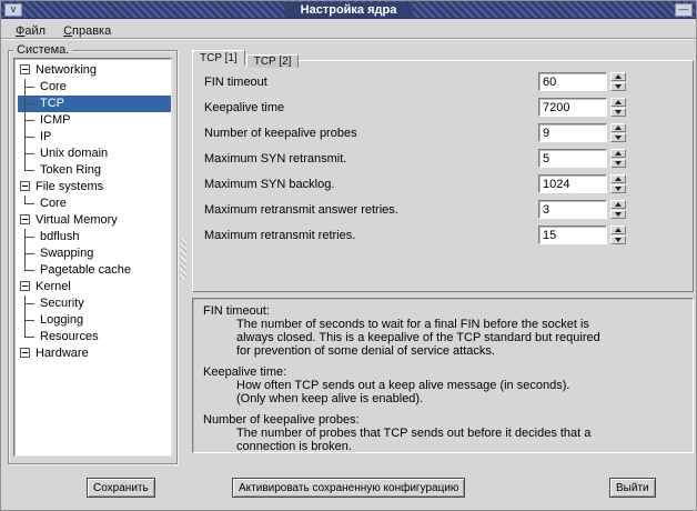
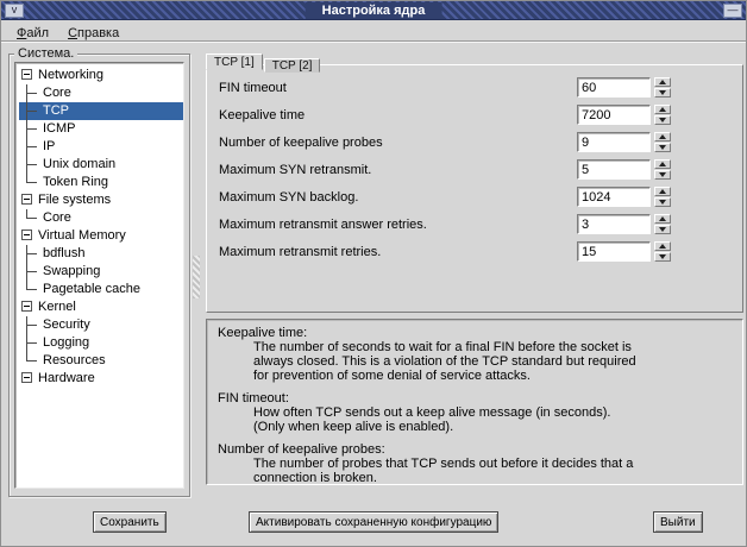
  v
  Настройка ядра
  —
  Файл Справка
  Система.
  Networking
  Core
  TCP
  ICMP
  IP
  Unix domain
  Token Ring
  File systems
  Core
  Virtual Memory
  bdflush
  Swapping
  Pagetable cache
  Kernel
  Security
  Logging
  Resources
  Hardware
  TCP [1] TCP [2]
  FIN timeout
  60
  Keepalive time
  7200
  Number of keepalive probes
  9
  Maximum SYN retransmit.
  5
  Maximum SYN backlog.
  1024
  Maximum retransmit answer retries.
  3
  Maximum retransmit retries.
  15
- FIN timeout:
+ Keepalive time:
  The number of seconds to wait for a final FIN before the socket is
- always closed. This is a keepalive of the TCP standard but required
+ always closed. This is a violation of the TCP standard but required
  for prevention of some denial of service attacks.
- Keepalive time:
+ FIN timeout:
  How often TCP sends out a keep alive message (in seconds).
  (Only when keep alive is enabled).
  Number of keepalive probes:
  The number of probes that TCP sends out before it decides that a
  connection is broken.
  Сохранить
  Активировать сохраненную конфигурацию
  Выйти
